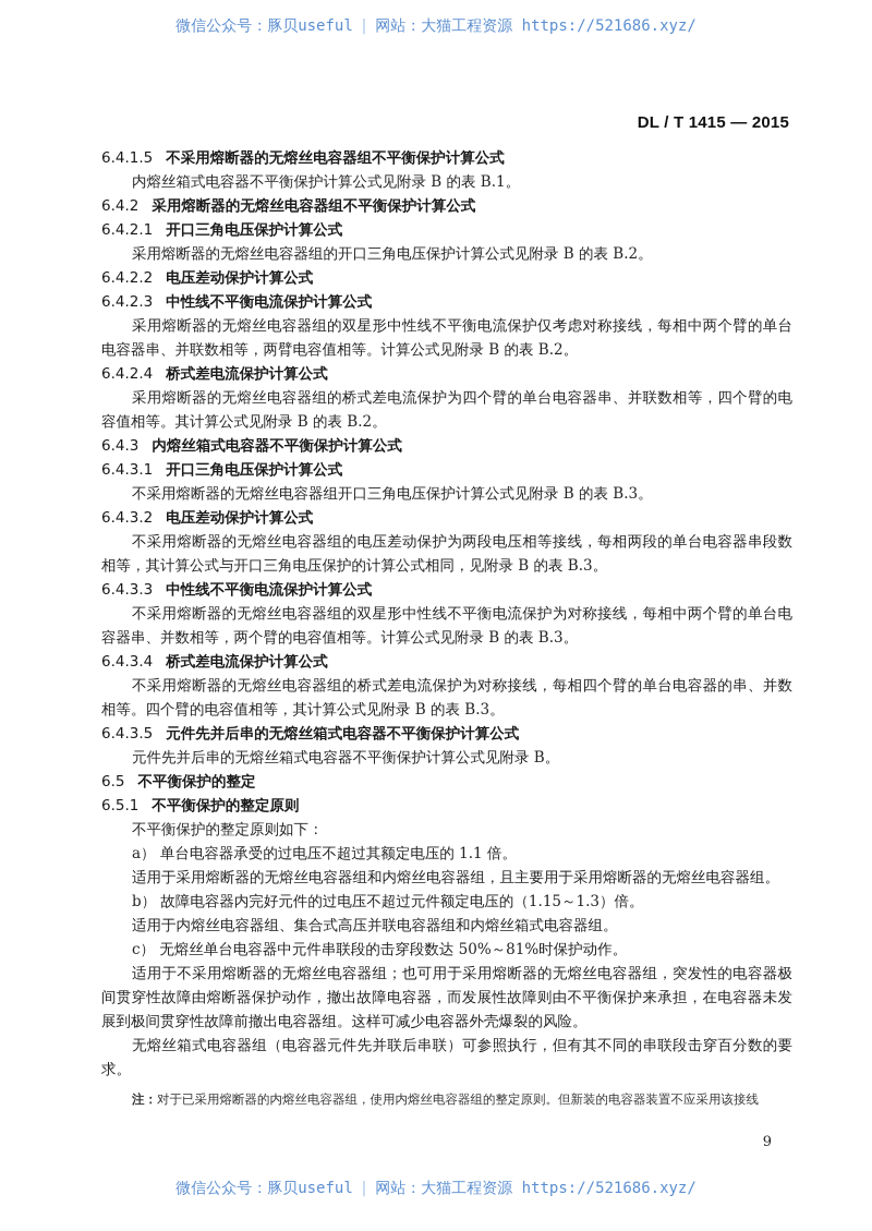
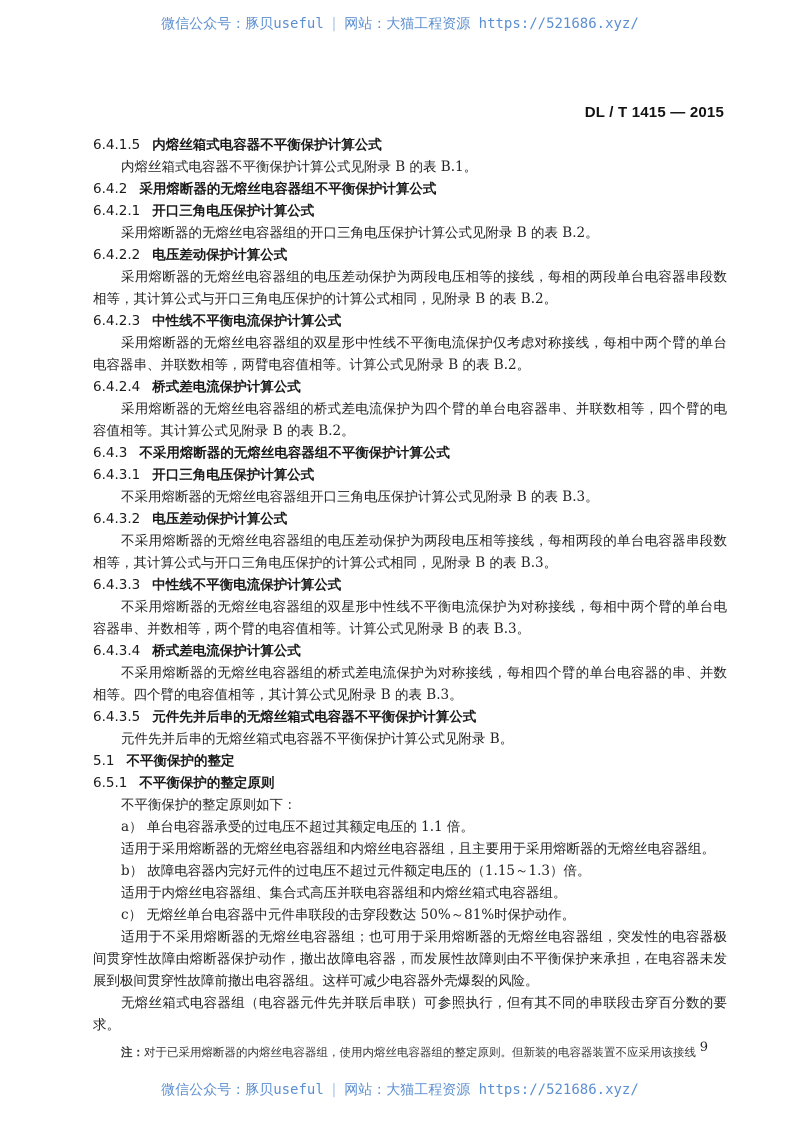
  微信公众号：豚贝useful | 网站：大猫工程资源 https://521686.xyz/
  DL / T 1415 — 2015
- 6.4.1.5 不采用熔断器的无熔丝电容器组不平衡保护计算公式
+ 6.4.1.5 内熔丝箱式电容器不平衡保护计算公式
  内熔丝箱式电容器不平衡保护计算公式见附录 B 的表 B.1。
  6.4.2 采用熔断器的无熔丝电容器组不平衡保护计算公式
  6.4.2.1 开口三角电压保护计算公式
  采用熔断器的无熔丝电容器组的开口三角电压保护计算公式见附录 B 的表 B.2。
  6.4.2.2 电压差动保护计算公式
+ 采用熔断器的无熔丝电容器组的电压差动保护为两段电压相等的接线，每相的两段单台电容器串段数相等，其计算公式与开口三角电压保护的计算公式相同，见附录 B 的表 B.2。
  6.4.2.3 中性线不平衡电流保护计算公式
  采用熔断器的无熔丝电容器组的双星形中性线不平衡电流保护仅考虑对称接线，每相中两个臂的单台电容器串、并联数相等，两臂电容值相等。计算公式见附录 B 的表 B.2。
  6.4.2.4 桥式差电流保护计算公式
  采用熔断器的无熔丝电容器组的桥式差电流保护为四个臂的单台电容器串、并联数相等，四个臂的电容值相等。其计算公式见附录 B 的表 B.2。
- 6.4.3 内熔丝箱式电容器不平衡保护计算公式
+ 6.4.3 不采用熔断器的无熔丝电容器组不平衡保护计算公式
  6.4.3.1 开口三角电压保护计算公式
  不采用熔断器的无熔丝电容器组开口三角电压保护计算公式见附录 B 的表 B.3。
  6.4.3.2 电压差动保护计算公式
  不采用熔断器的无熔丝电容器组的电压差动保护为两段电压相等接线，每相两段的单台电容器串段数相等，其计算公式与开口三角电压保护的计算公式相同，见附录 B 的表 B.3。
  6.4.3.3 中性线不平衡电流保护计算公式
  不采用熔断器的无熔丝电容器组的双星形中性线不平衡电流保护为对称接线，每相中两个臂的单台电容器串、并数相等，两个臂的电容值相等。计算公式见附录 B 的表 B.3。
  6.4.3.4 桥式差电流保护计算公式
  不采用熔断器的无熔丝电容器组的桥式差电流保护为对称接线，每相四个臂的单台电容器的串、并数相等。四个臂的电容值相等，其计算公式见附录 B 的表 B.3。
  6.4.3.5 元件先并后串的无熔丝箱式电容器不平衡保护计算公式
  元件先并后串的无熔丝箱式电容器不平衡保护计算公式见附录 B。
- 6.5 不平衡保护的整定
+ 5.1 不平衡保护的整定
  6.5.1 不平衡保护的整定原则
  不平衡保护的整定原则如下：
  a） 单台电容器承受的过电压不超过其额定电压的 1.1 倍。
  适用于采用熔断器的无熔丝电容器组和内熔丝电容器组，且主要用于采用熔断器的无熔丝电容器组。
  b） 故障电容器内完好元件的过电压不超过元件额定电压的（1.15～1.3）倍。
  适用于内熔丝电容器组、集合式高压并联电容器组和内熔丝箱式电容器组。
  c） 无熔丝单台电容器中元件串联段的击穿段数达 50%～81%时保护动作。
  适用于不采用熔断器的无熔丝电容器组；也可用于采用熔断器的无熔丝电容器组，突发性的电容器极间贯穿性故障由熔断器保护动作，撤出故障电容器，而发展性故障则由不平衡保护来承担，在电容器未发展到极间贯穿性故障前撤出电容器组。这样可减少电容器外壳爆裂的风险。
  无熔丝箱式电容器组（电容器元件先并联后串联）可参照执行，但有其不同的串联段击穿百分数的要求。
  注：对于已采用熔断器的内熔丝电容器组，使用内熔丝电容器组的整定原则。但新装的电容器装置不应采用该接线
  9
  微信公众号：豚贝useful | 网站：大猫工程资源 https://521686.xyz/
